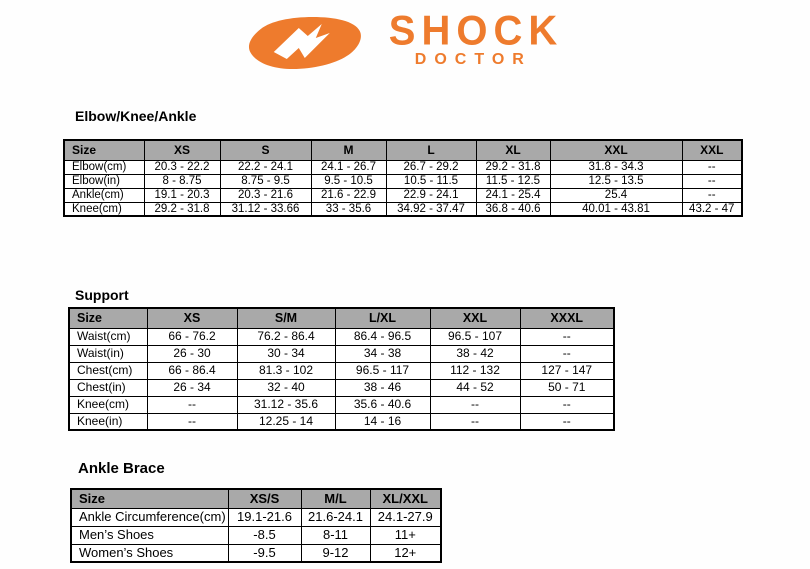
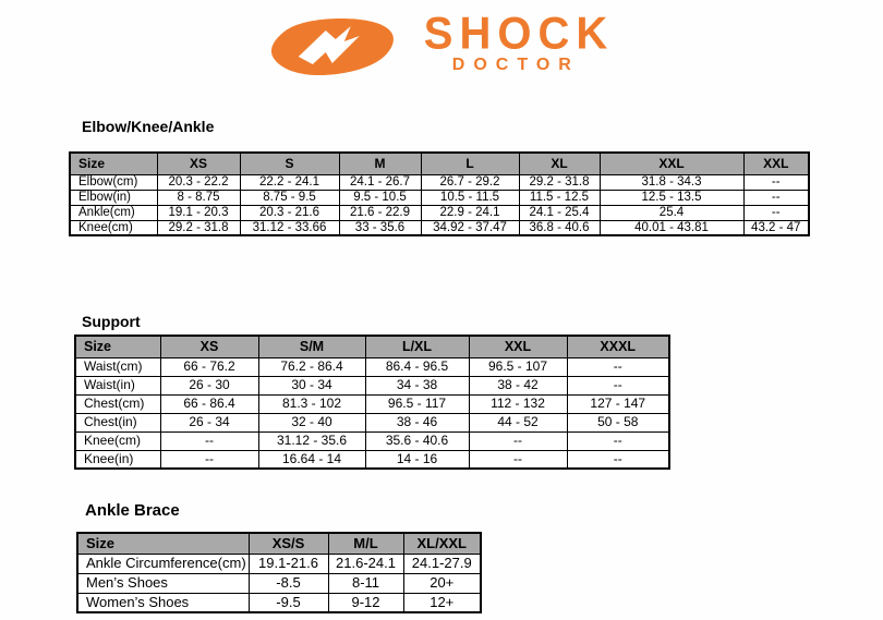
  SHOCK
  DOCTOR
  Elbow/Knee/Ankle
  Size	XS	S	M	L	XL	XXL	XXL
  Elbow(cm)	20.3 - 22.2	22.2 - 24.1	24.1 - 26.7	26.7 - 29.2	29.2 - 31.8	31.8 - 34.3	--
  Elbow(in)	8 - 8.75	8.75 - 9.5	9.5 - 10.5	10.5 - 11.5	11.5 - 12.5	12.5 - 13.5	--
  Ankle(cm)	19.1 - 20.3	20.3 - 21.6	21.6 - 22.9	22.9 - 24.1	24.1 - 25.4	25.4	--
  Knee(cm)	29.2 - 31.8	31.12 - 33.66	33 - 35.6	34.92 - 37.47	36.8 - 40.6	40.01 - 43.81	43.2 - 47
  Support
  Size	XS	S/M	L/XL	XXL	XXXL
  Waist(cm)	66 - 76.2	76.2 - 86.4	86.4 - 96.5	96.5 - 107	--
  Waist(in)	26 - 30	30 - 34	34 - 38	38 - 42	--
  Chest(cm)	66 - 86.4	81.3 - 102	96.5 - 117	112 - 132	127 - 147
- Chest(in)	26 - 34	32 - 40	38 - 46	44 - 52	50 - 71
+ Chest(in)	26 - 34	32 - 40	38 - 46	44 - 52	50 - 58
  Knee(cm)	--	31.12 - 35.6	35.6 - 40.6	--	--
- Knee(in)	--	12.25 - 14	14 - 16	--	--
+ Knee(in)	--	16.64 - 14	14 - 16	--	--
  Ankle Brace
  Size	XS/S	M/L	XL/XXL
  Ankle Circumference(cm)	19.1-21.6	21.6-24.1	24.1-27.9
- Men’s Shoes	-8.5	8-11	11+
+ Men’s Shoes	-8.5	8-11	20+
  Women’s Shoes	-9.5	9-12	12+
